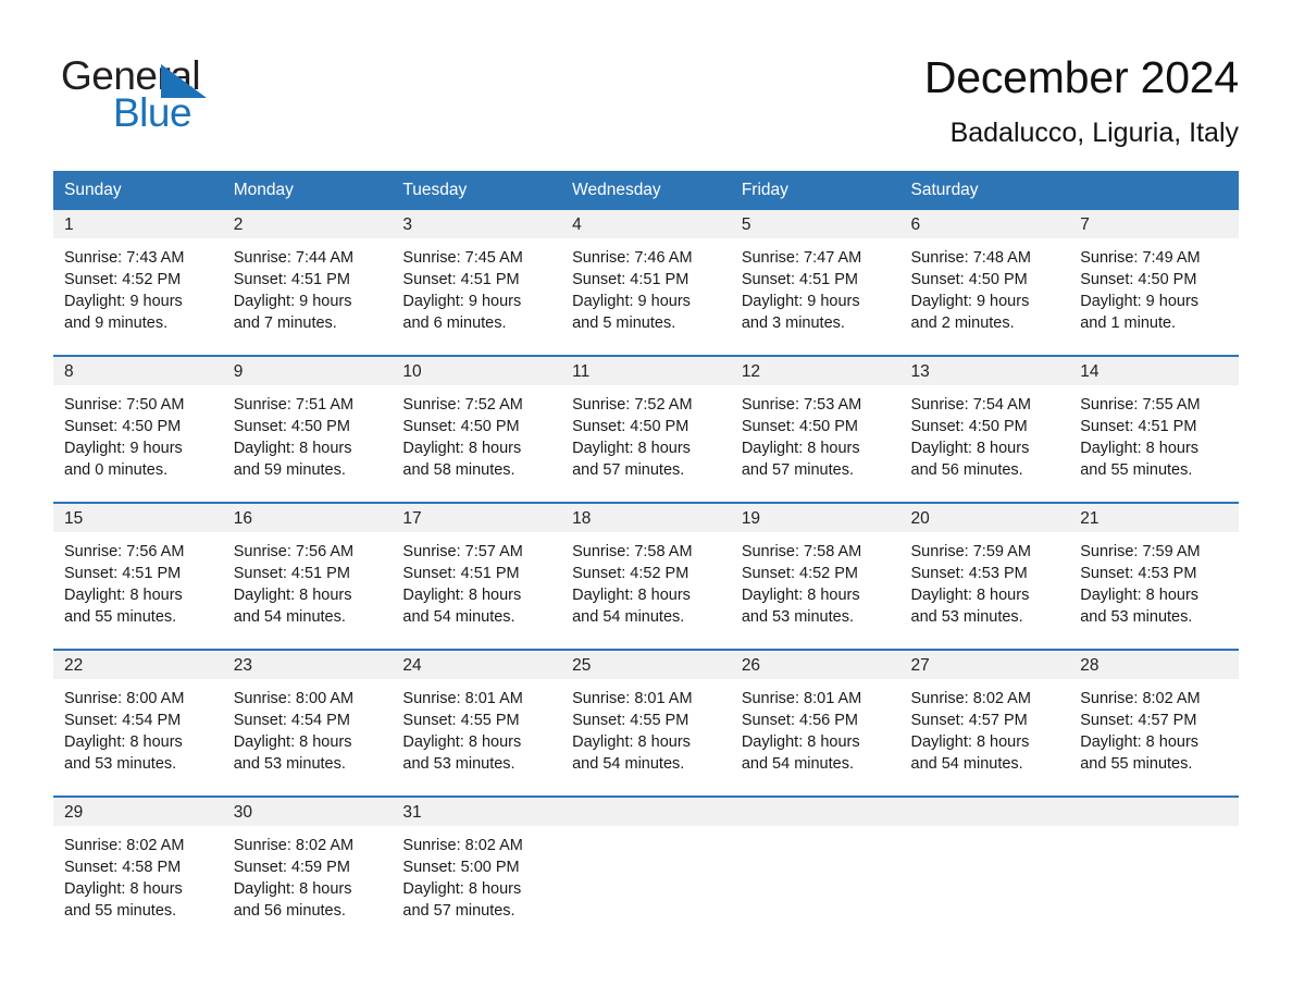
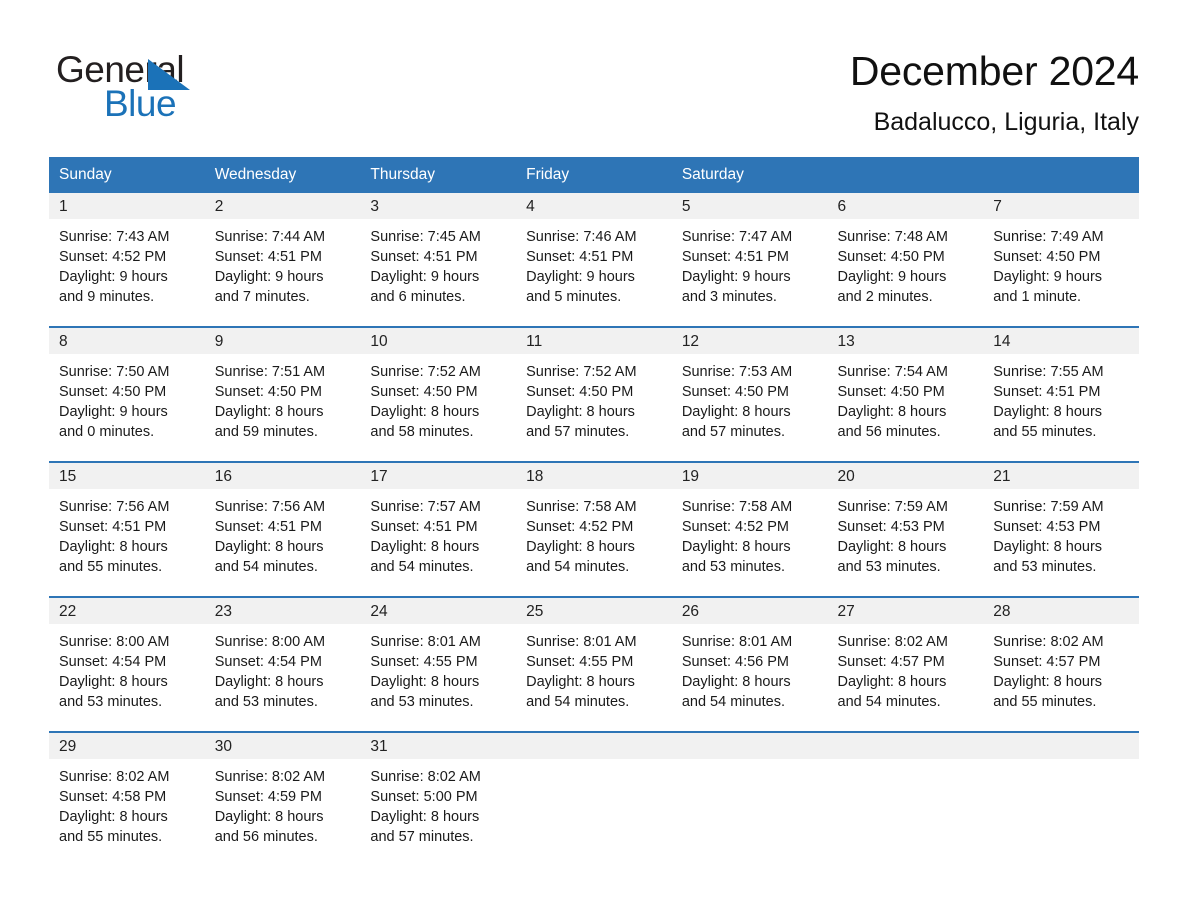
  General
  Blue
  December 2024
  Badalucco, Liguria, Italy
  Sunday
- Monday
- Tuesday
  Wednesday
+ Thursday
  Friday
  Saturday
  1
  Sunrise: 7:43 AM
  Sunset: 4:52 PM
  Daylight: 9 hours
  and 9 minutes.
  2
  Sunrise: 7:44 AM
  Sunset: 4:51 PM
  Daylight: 9 hours
  and 7 minutes.
  3
  Sunrise: 7:45 AM
  Sunset: 4:51 PM
  Daylight: 9 hours
  and 6 minutes.
  4
  Sunrise: 7:46 AM
  Sunset: 4:51 PM
  Daylight: 9 hours
  and 5 minutes.
  5
  Sunrise: 7:47 AM
  Sunset: 4:51 PM
  Daylight: 9 hours
  and 3 minutes.
  6
  Sunrise: 7:48 AM
  Sunset: 4:50 PM
  Daylight: 9 hours
  and 2 minutes.
  7
  Sunrise: 7:49 AM
  Sunset: 4:50 PM
  Daylight: 9 hours
  and 1 minute.
  8
  Sunrise: 7:50 AM
  Sunset: 4:50 PM
  Daylight: 9 hours
  and 0 minutes.
  9
  Sunrise: 7:51 AM
  Sunset: 4:50 PM
  Daylight: 8 hours
  and 59 minutes.
  10
  Sunrise: 7:52 AM
  Sunset: 4:50 PM
  Daylight: 8 hours
  and 58 minutes.
  11
  Sunrise: 7:52 AM
  Sunset: 4:50 PM
  Daylight: 8 hours
  and 57 minutes.
  12
  Sunrise: 7:53 AM
  Sunset: 4:50 PM
  Daylight: 8 hours
  and 57 minutes.
  13
  Sunrise: 7:54 AM
  Sunset: 4:50 PM
  Daylight: 8 hours
  and 56 minutes.
  14
  Sunrise: 7:55 AM
  Sunset: 4:51 PM
  Daylight: 8 hours
  and 55 minutes.
  15
  Sunrise: 7:56 AM
  Sunset: 4:51 PM
  Daylight: 8 hours
  and 55 minutes.
  16
  Sunrise: 7:56 AM
  Sunset: 4:51 PM
  Daylight: 8 hours
  and 54 minutes.
  17
  Sunrise: 7:57 AM
  Sunset: 4:51 PM
  Daylight: 8 hours
  and 54 minutes.
  18
  Sunrise: 7:58 AM
  Sunset: 4:52 PM
  Daylight: 8 hours
  and 54 minutes.
  19
  Sunrise: 7:58 AM
  Sunset: 4:52 PM
  Daylight: 8 hours
  and 53 minutes.
  20
  Sunrise: 7:59 AM
  Sunset: 4:53 PM
  Daylight: 8 hours
  and 53 minutes.
  21
  Sunrise: 7:59 AM
  Sunset: 4:53 PM
  Daylight: 8 hours
  and 53 minutes.
  22
  Sunrise: 8:00 AM
  Sunset: 4:54 PM
  Daylight: 8 hours
  and 53 minutes.
  23
  Sunrise: 8:00 AM
  Sunset: 4:54 PM
  Daylight: 8 hours
  and 53 minutes.
  24
  Sunrise: 8:01 AM
  Sunset: 4:55 PM
  Daylight: 8 hours
  and 53 minutes.
  25
  Sunrise: 8:01 AM
  Sunset: 4:55 PM
  Daylight: 8 hours
  and 54 minutes.
  26
  Sunrise: 8:01 AM
  Sunset: 4:56 PM
  Daylight: 8 hours
  and 54 minutes.
  27
  Sunrise: 8:02 AM
  Sunset: 4:57 PM
  Daylight: 8 hours
  and 54 minutes.
  28
  Sunrise: 8:02 AM
  Sunset: 4:57 PM
  Daylight: 8 hours
  and 55 minutes.
  29
  Sunrise: 8:02 AM
  Sunset: 4:58 PM
  Daylight: 8 hours
  and 55 minutes.
  30
  Sunrise: 8:02 AM
  Sunset: 4:59 PM
  Daylight: 8 hours
  and 56 minutes.
  31
  Sunrise: 8:02 AM
  Sunset: 5:00 PM
  Daylight: 8 hours
  and 57 minutes.
